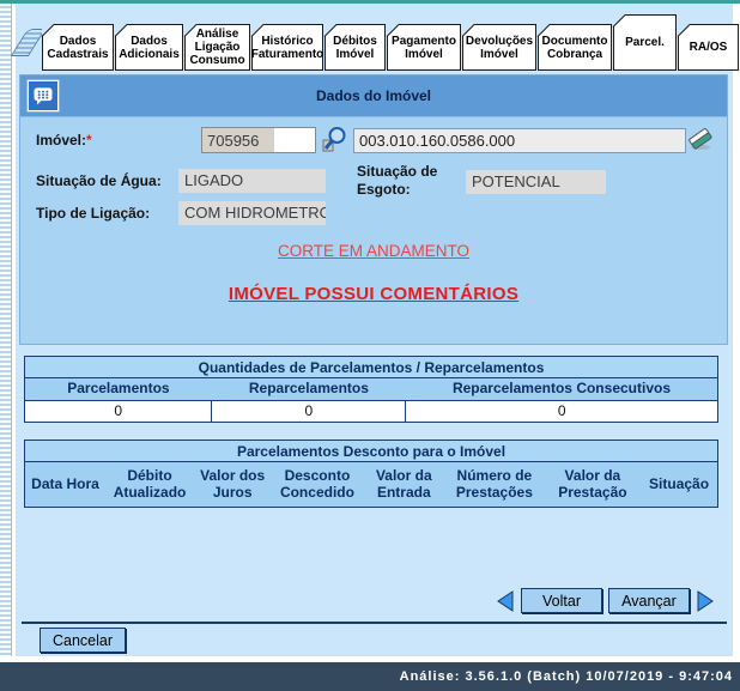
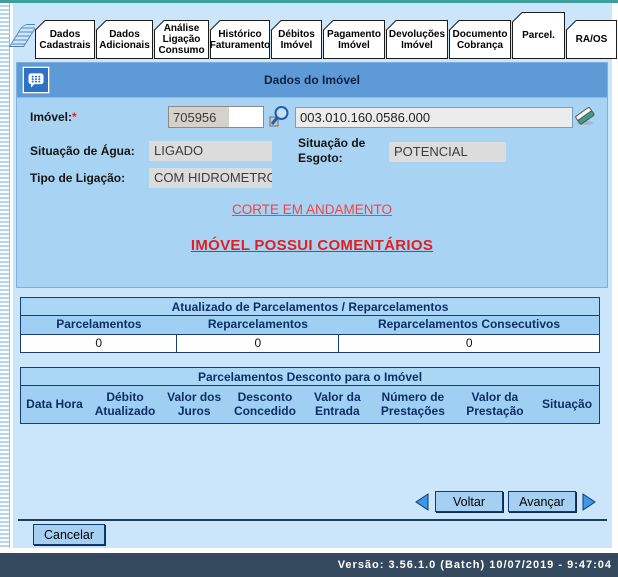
  Dados
  Cadastrais
  Dados
  Adicionais
  Análise
  Ligação
  Consumo
  Histórico
  Faturamento
  Débitos
  Imóvel
  Pagamento
  Imóvel
  Devoluções
  Imóvel
  Documento
  Cobrança
  Parcel.
  RA/OS
  Dados do Imóvel
  Imóvel:*
  705956
  003.010.160.0586.000
  Situação de Água:
  LIGADO
  Situação de Esgoto:
  POTENCIAL
  Tipo de Ligação:
  COM HIDROMETRO
  CORTE EM ANDAMENTO
  IMÓVEL POSSUI COMENTÁRIOS
- Quantidades de Parcelamentos / Reparcelamentos
+ Atualizado de Parcelamentos / Reparcelamentos
  Parcelamentos	Reparcelamentos	Reparcelamentos Consecutivos
  0	0	0
  Parcelamentos Desconto para o Imóvel
  Data Hora	Débito Atualizado	Valor dos Juros	Desconto Concedido	Valor da Entrada	Número de Prestações	Valor da Prestação	Situação
  Voltar
  Avançar
  Cancelar
- Análise: 3.56.1.0 (Batch) 10/07/2019 - 9:47:04
+ Versão: 3.56.1.0 (Batch) 10/07/2019 - 9:47:04
